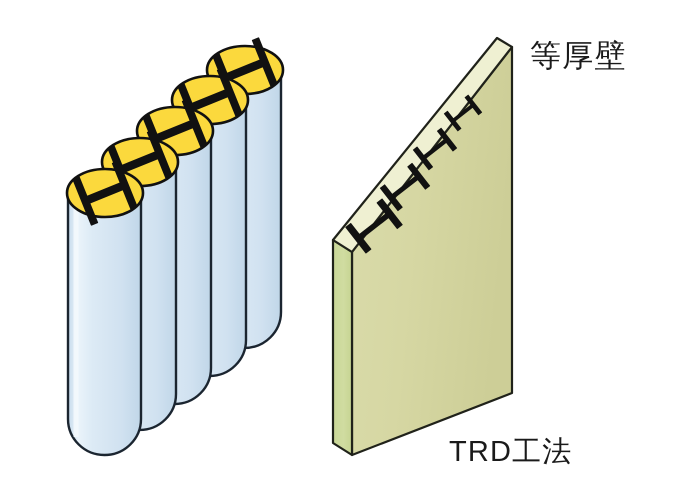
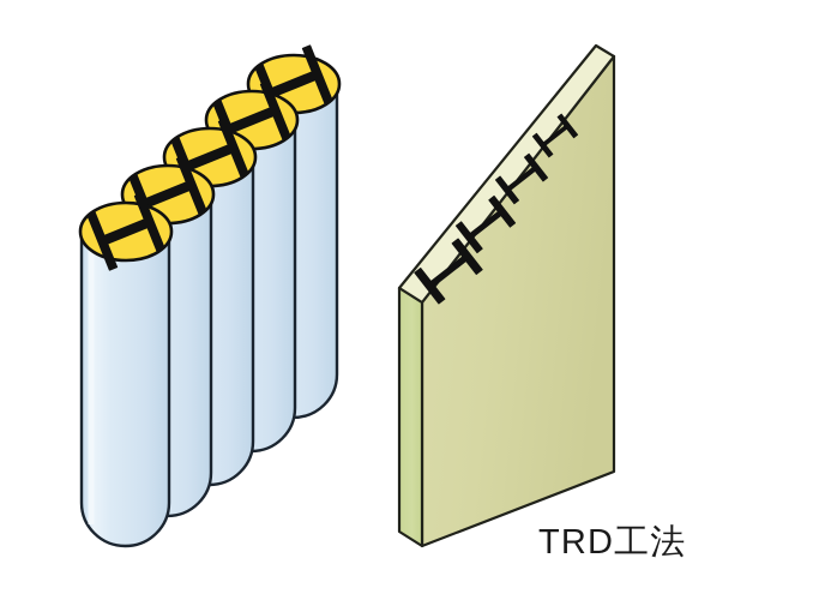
- 等厚壁
  TRD工法
